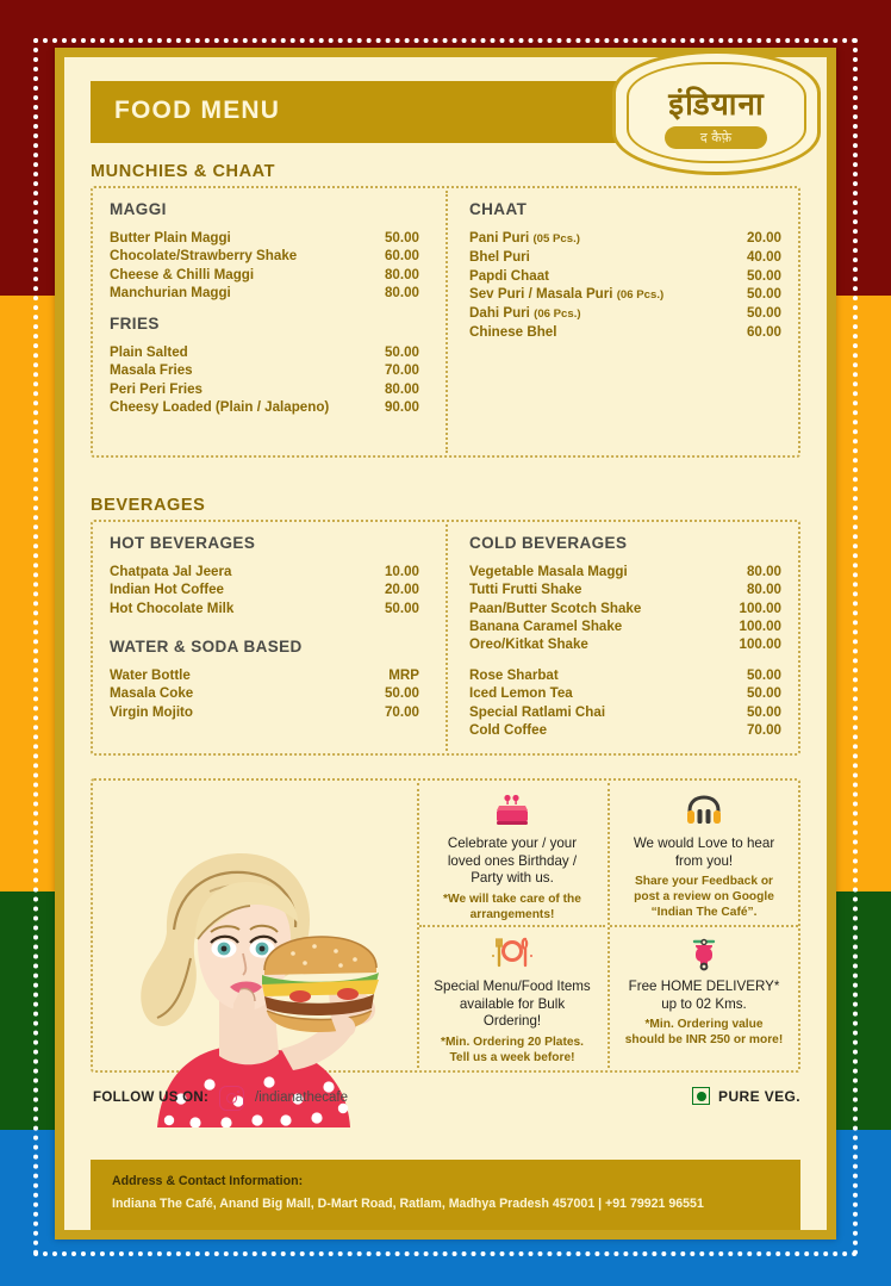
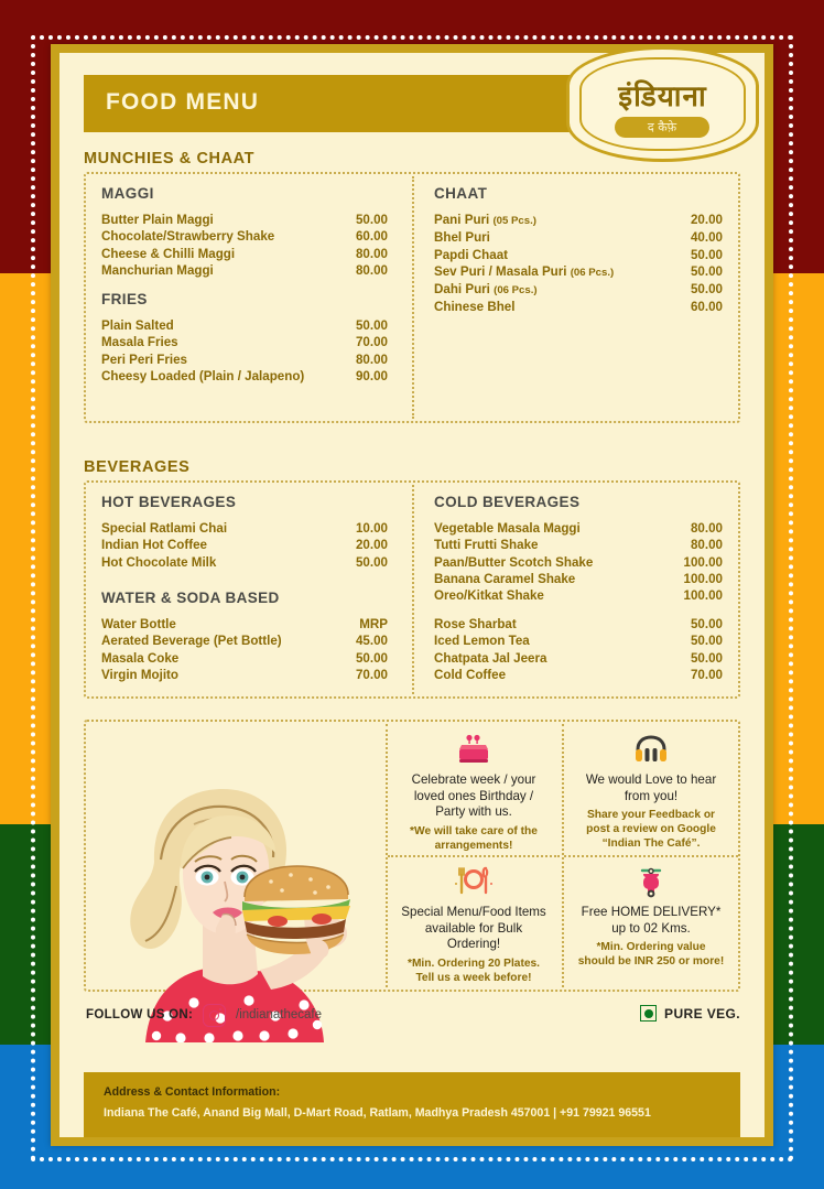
  FOOD MENU
  इंडियाना
  द कैफ़े
  MUNCHIES & CHAAT
  MAGGI
  Butter Plain Maggi
  50.00
  Chocolate/Strawberry Shake
  60.00
  Cheese & Chilli Maggi
  80.00
  Manchurian Maggi
  80.00
  FRIES
  Plain Salted
  50.00
  Masala Fries
  70.00
  Peri Peri Fries
  80.00
  Cheesy Loaded (Plain / Jalapeno)
  90.00
  CHAAT
  Pani Puri (05 Pcs.)
  20.00
  Bhel Puri
  40.00
  Papdi Chaat
  50.00
  Sev Puri / Masala Puri (06 Pcs.)
  50.00
  Dahi Puri (06 Pcs.)
  50.00
  Chinese Bhel
  60.00
  BEVERAGES
  HOT BEVERAGES
- Chatpata Jal Jeera
+ Special Ratlami Chai
  10.00
  Indian Hot Coffee
  20.00
  Hot Chocolate Milk
  50.00
  WATER & SODA BASED
  Water Bottle
  MRP
+ Aerated Beverage (Pet Bottle)
+ 45.00
  Masala Coke
  50.00
  Virgin Mojito
  70.00
  COLD BEVERAGES
  Vegetable Masala Maggi
  80.00
  Tutti Frutti Shake
  80.00
  Paan/Butter Scotch Shake
  100.00
  Banana Caramel Shake
  100.00
  Oreo/Kitkat Shake
  100.00
  Rose Sharbat
  50.00
  Iced Lemon Tea
  50.00
- Special Ratlami Chai
+ Chatpata Jal Jeera
  50.00
  Cold Coffee
  70.00
- Celebrate your / your loved ones Birthday / Party with us.
+ Celebrate week / your loved ones Birthday / Party with us.
  *We will take care of the arrangements!
  We would Love to hear from you!
  Share your Feedback or post a review on Google “Indian The Café”.
  Special Menu/Food Items available for Bulk Ordering!
  *Min. Ordering 20 Plates. Tell us a week before!
  Free HOME DELIVERY* up to 02 Kms.
  *Min. Ordering value should be INR 250 or more!
  FOLLOW US ON:
  /indianathecafe
  PURE VEG.
  Address & Contact Information:
  Indiana The Café, Anand Big Mall, D-Mart Road, Ratlam, Madhya Pradesh 457001 | +91 79921 96551
